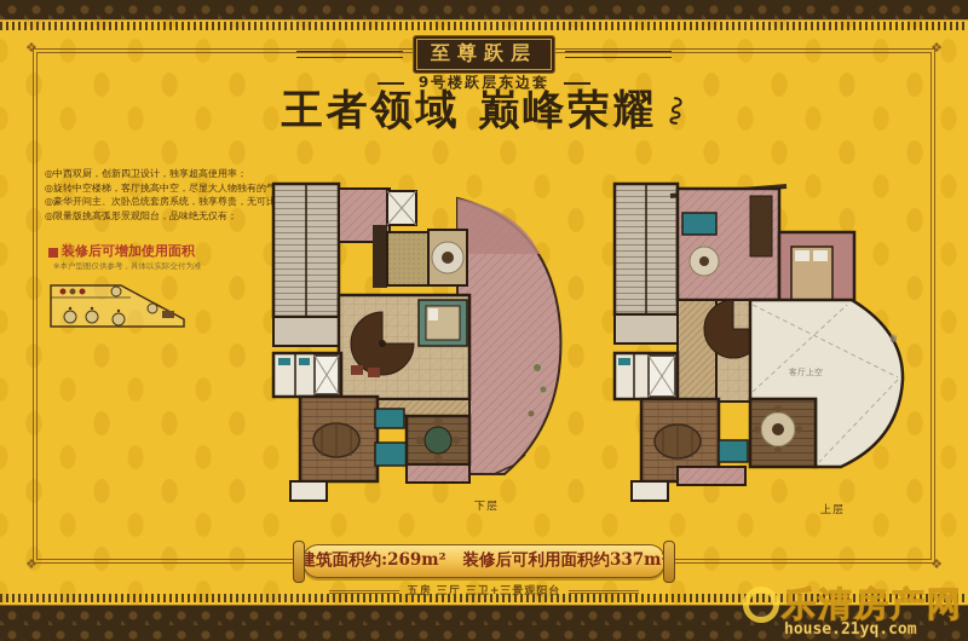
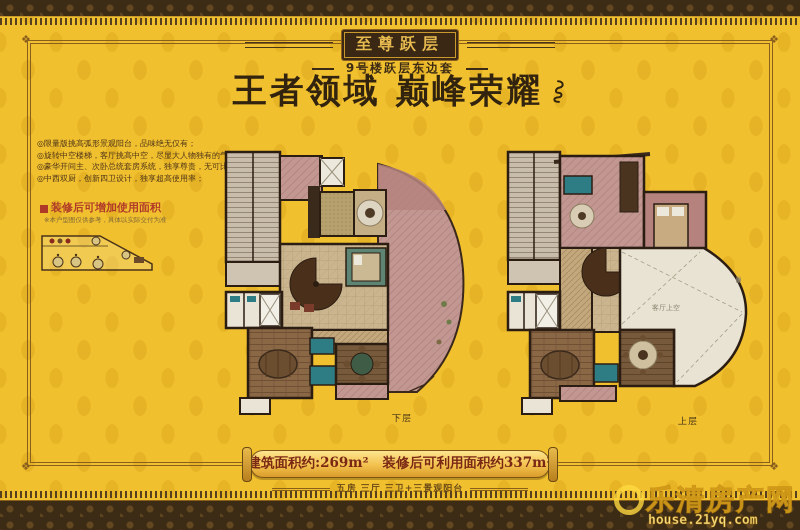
  ❖
  ❖
  ❖
  ❖
  至尊跃层
  9号楼跃层东边套
  王者领域 巅峰荣耀
- ◎中西双厨，创新四卫设计，独享超高使用率；
+ ◎限量版挑高弧形景观阳台，品味绝无仅有；
  ◎旋转中空楼梯，客厅挑高中空，尽显大人物独有的气
  ◎豪华开间主、次卧总统套房系统，独享尊贵，无可比
- ◎限量版挑高弧形景观阳台，品味绝无仅有；
+ ◎中西双厨，创新四卫设计，独享超高使用率；
  装修后可增加使用面积
  ※本户型图仅供参考，具体以实际交付为准
  客厅上空
  下层
  上层
  建筑面积约:269m² 装修后可利用面积约337m
  五房 三厅 三卫+三景观阳台
  乐清房产网
  house.21yq.com
